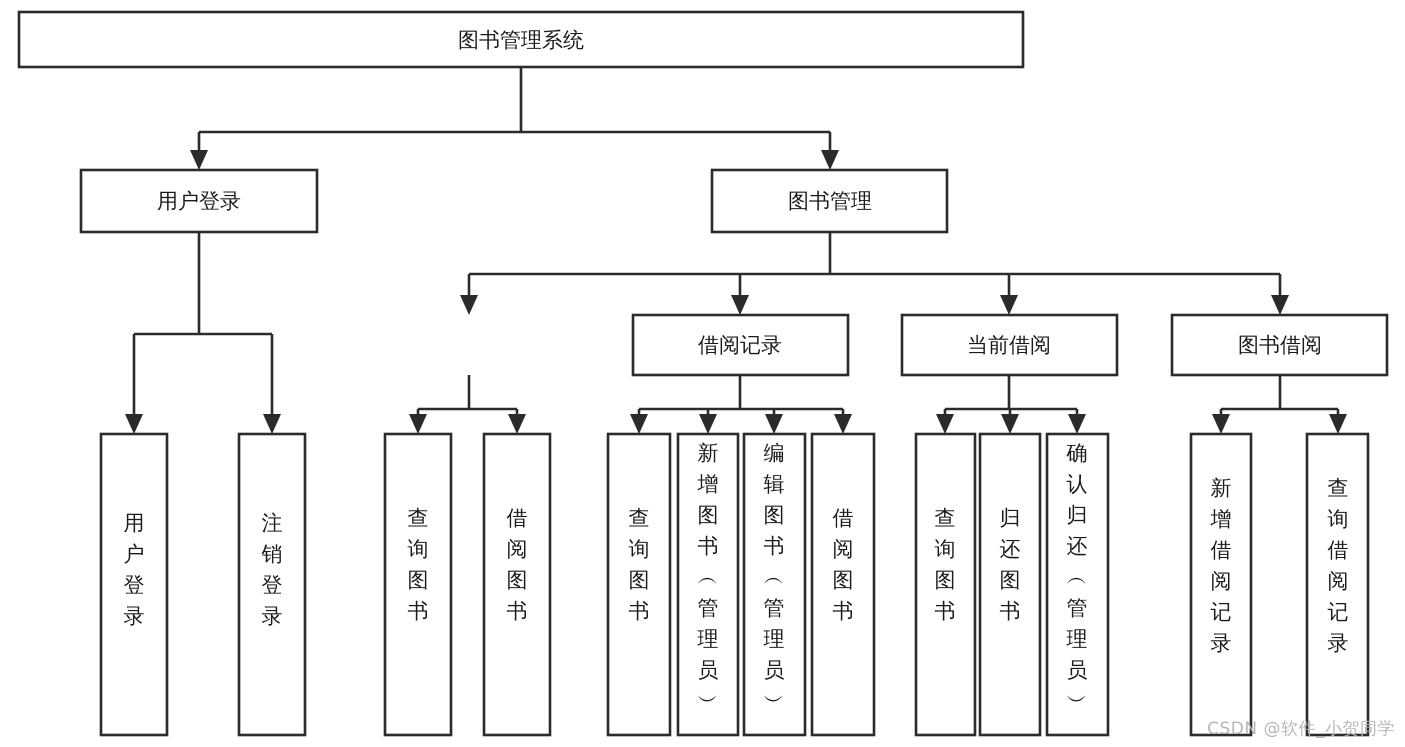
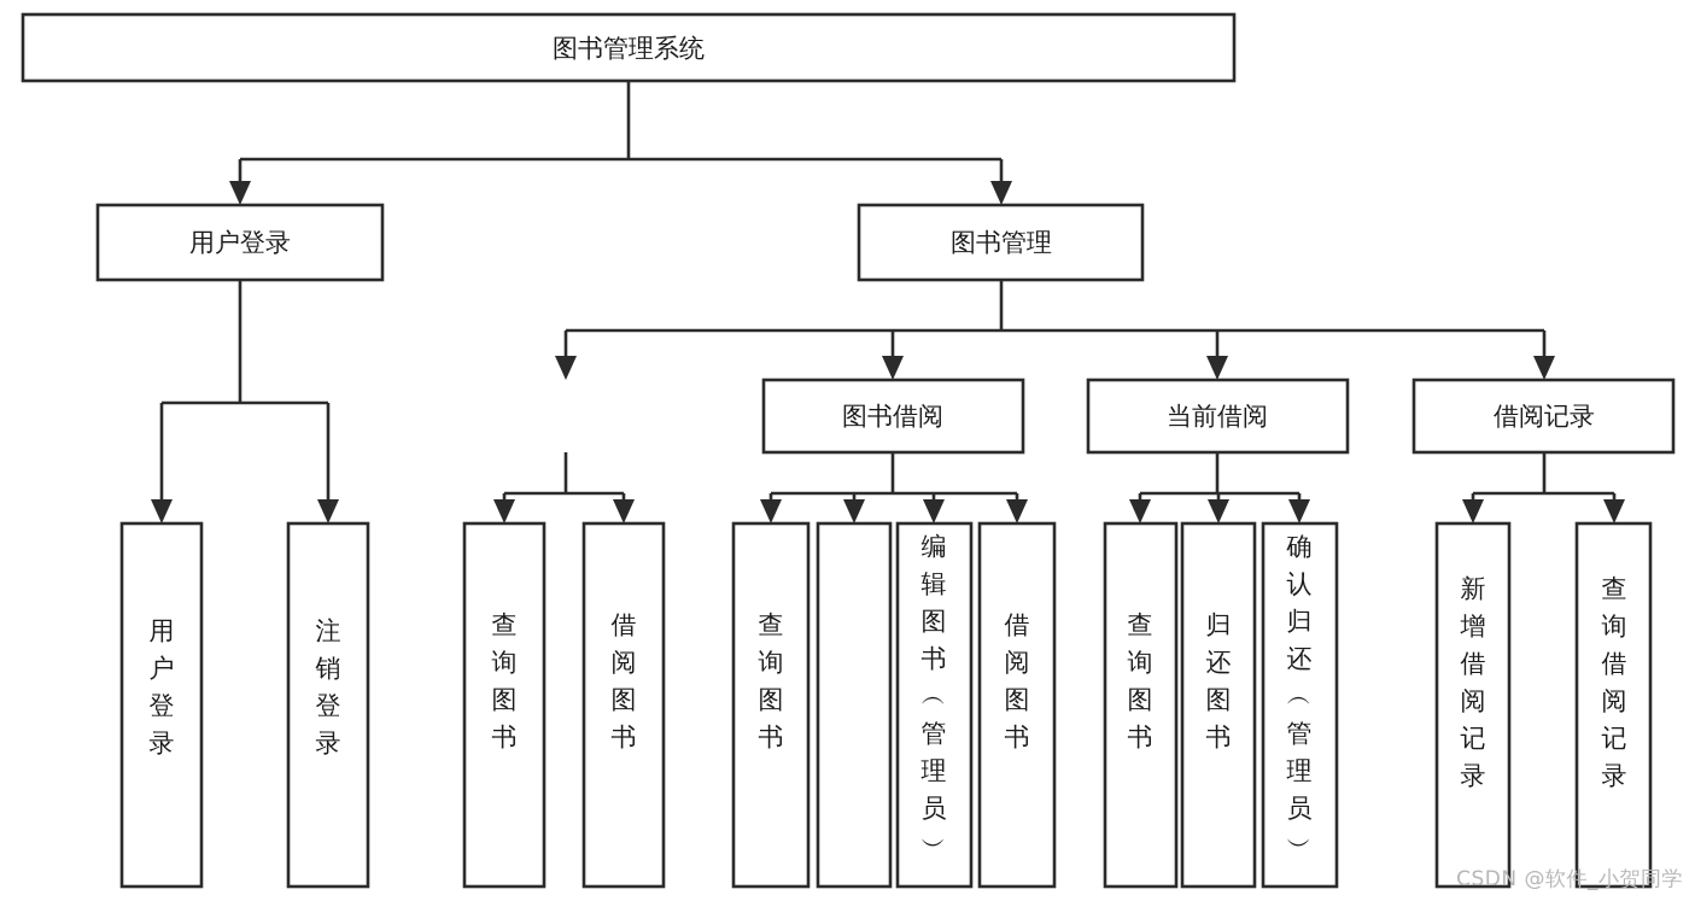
  图书管理系统
  用户登录
  图书管理
- 借阅记录
+ 图书借阅
  当前借阅
- 图书借阅
+ 借阅记录
  用户登录
  注销登录
  查询图书
  借阅图书
  查询图书
- 新增图书 ︵ 管理员 ︶
  编辑图书 ︵ 管理员 ︶
  借阅图书
  查询图书
  归还图书
  确认归还 ︵ 管理员 ︶
  新增借阅记录
  查询借阅记录
  CSDN @软件_小贺同学
